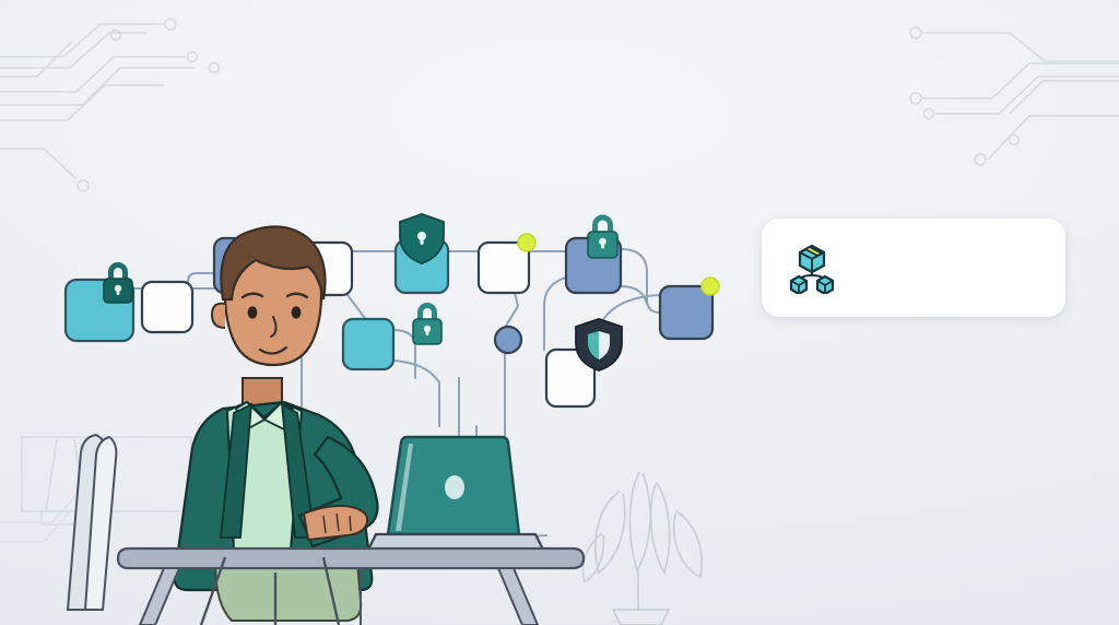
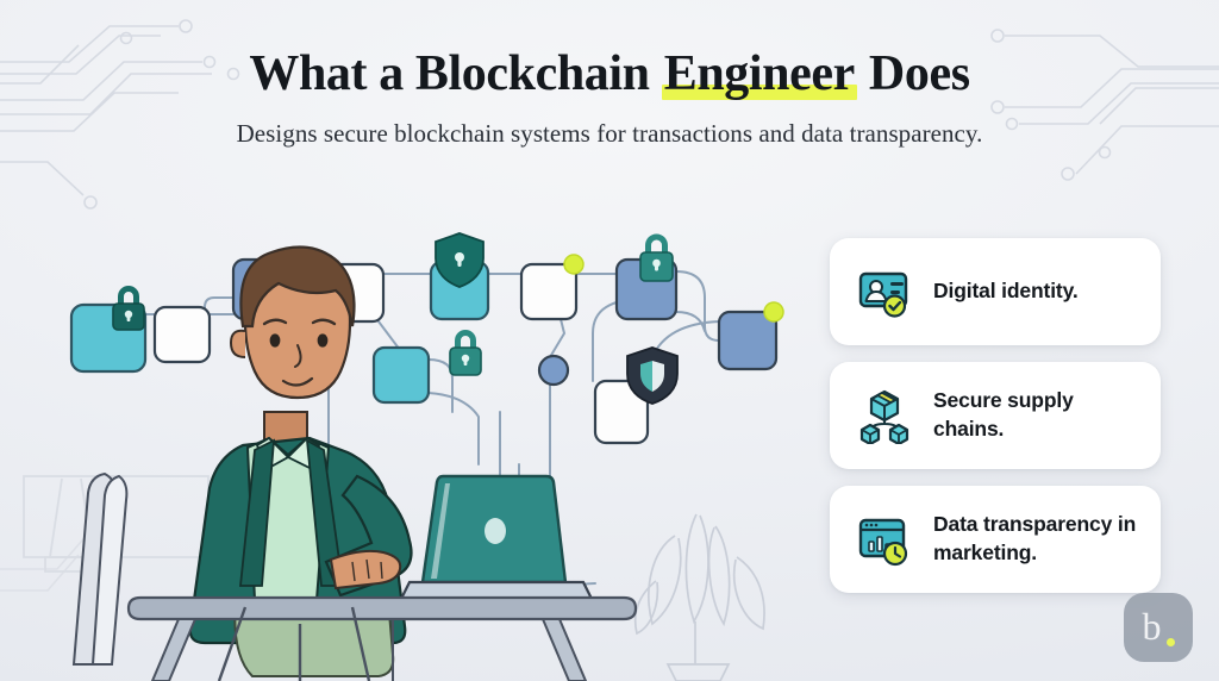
+ What a Blockchain Engineer Does
+ Designs secure blockchain systems for transactions and data transparency.
+ Digital identity.
+ Secure supply chains.
+ Data transparency in marketing.
+ b
